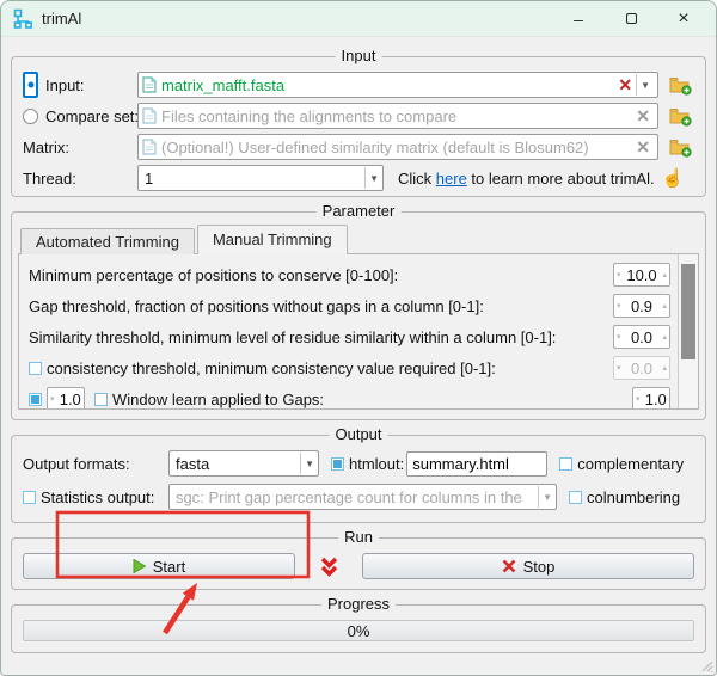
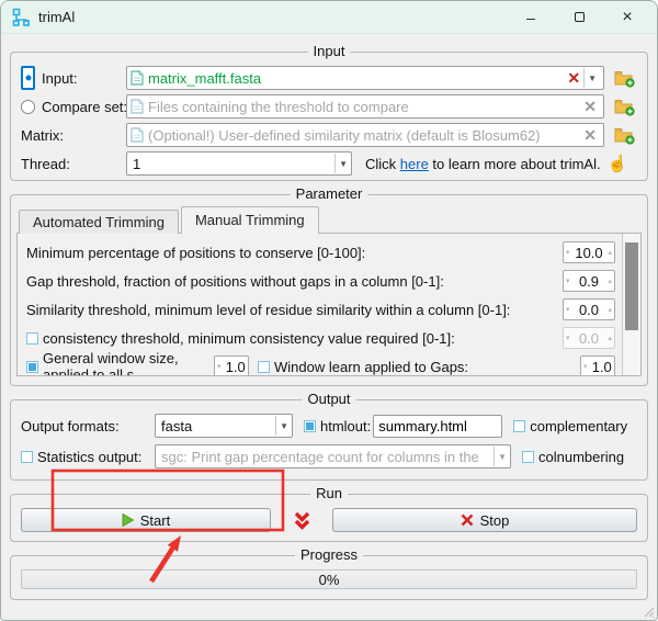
  trimAl
  –
  ×
  Input
  Input:
  matrix_mafft.fasta
  ✕
  ▼
  Compare set
- Files containing the alignments to compare
+ Files containing the threshold to compare
  ✕
  Matrix:
  (Optional!) User-defined similarity matrix (default is Blosum62)
  ✕
  Thread:
  1
  ▼
  Click here to learn more about trimAl.
  ☝
  Parameter
  Automated Trimming
  Manual Trimming
  Minimum percentage of positions to conserve [0-100]:
  10.0
  Gap threshold, fraction of positions without gaps in a column [0-1]:
  0.9
  Similarity threshold, minimum level of residue similarity within a column [0-1]:
  0.0
  consistency threshold, minimum consistency value required [0-1]:
  0.0
+ General window size, applied to all s
  1.0
  Window learn applied to Gaps:
  1.0
  Output
  Output formats:
  fasta
  ▼
  htmlout:
  summary.html
  complementary
  Statistics output:
  sgc: Print gap percentage count for columns in the
  ▼
  colnumbering
  Run
  Start
  Stop
  Progress
  0%
